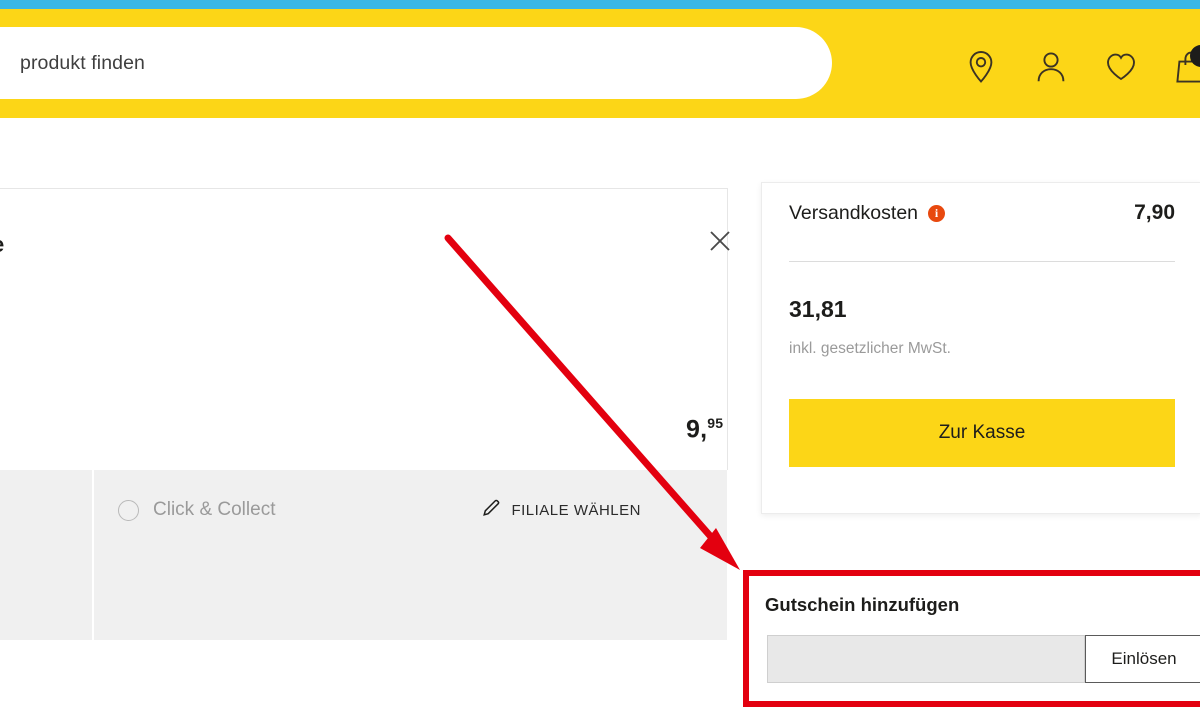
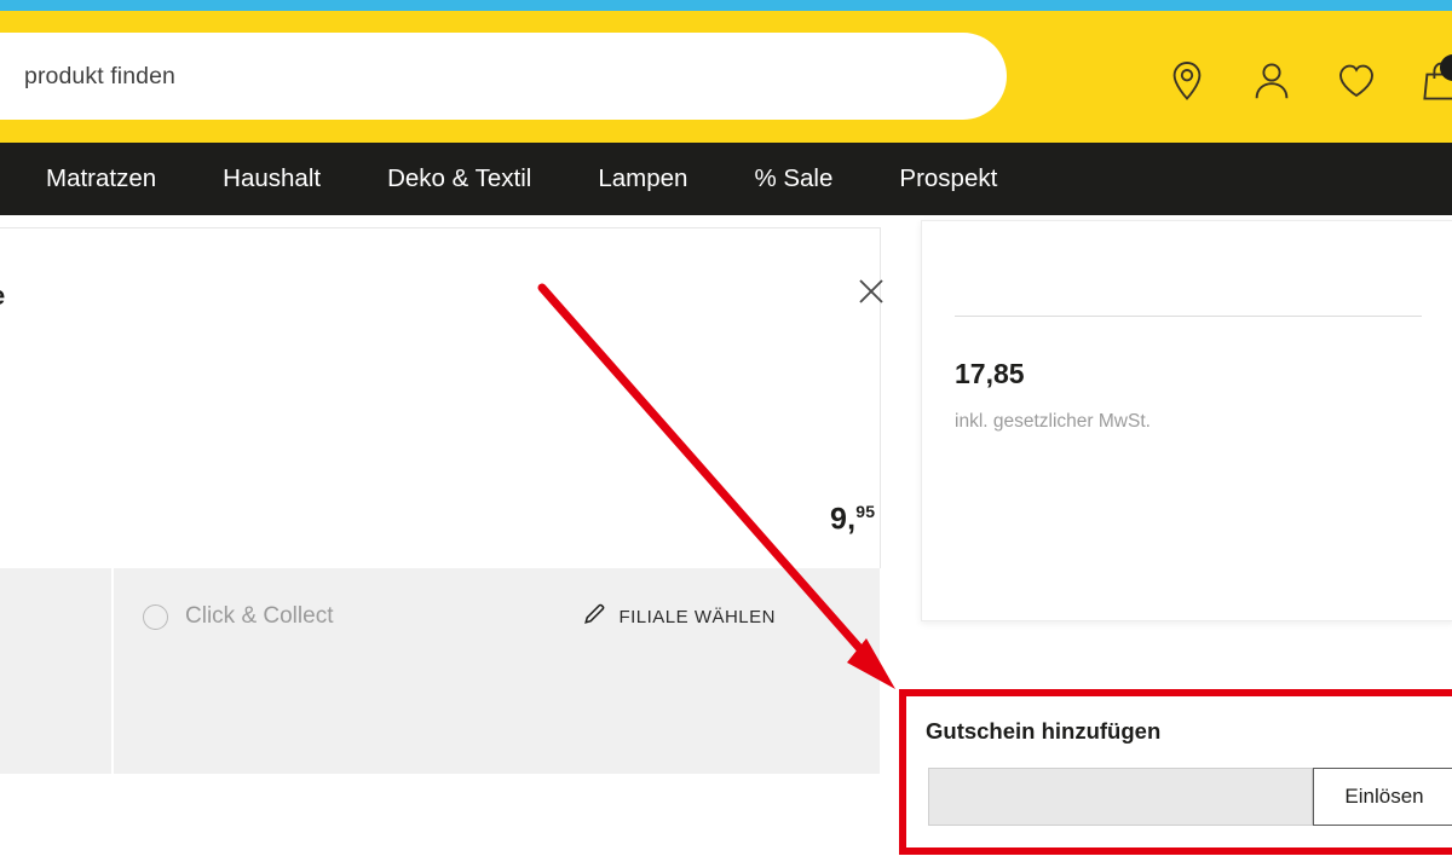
  produkt finden
+ Matratzen
+ Haushalt
+ Deko & Textil
+ Lampen
+ % Sale
+ Prospekt
  9,95
  Click & Collect
  FILIALE WÄHLEN
- Versandkosten
- i
- 7,90
- 31,81
+ 17,85
  inkl. gesetzlicher MwSt.
- Zur Kasse
  Gutschein hinzufügen
  Einlösen
